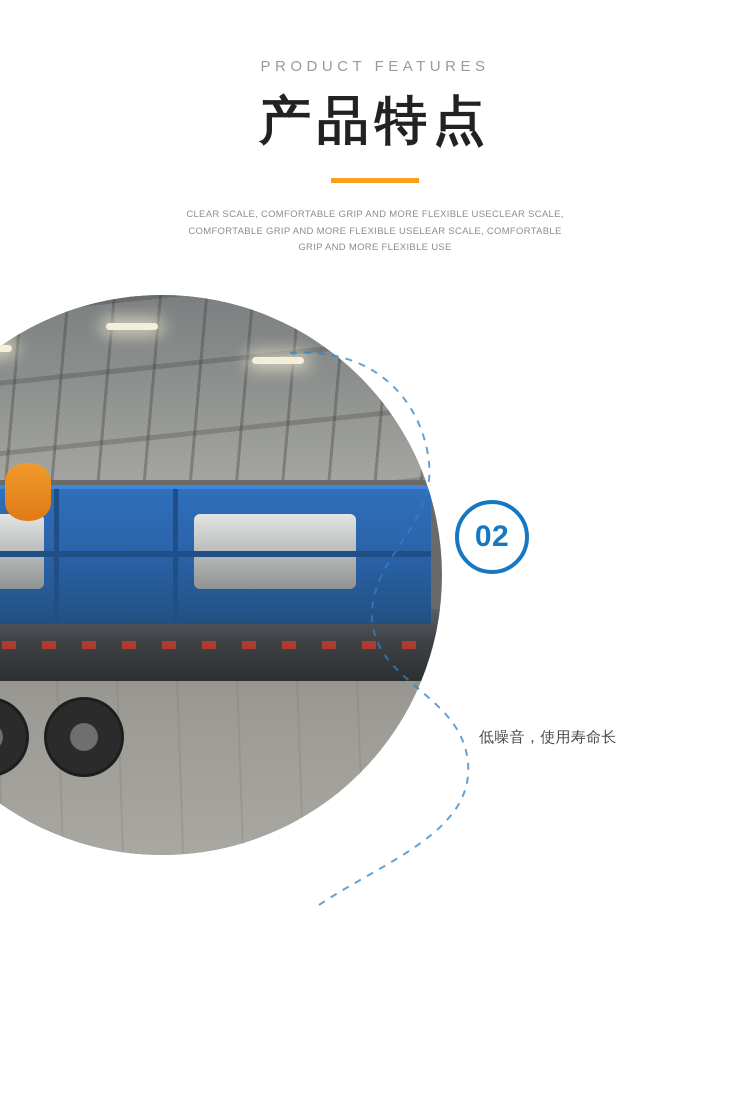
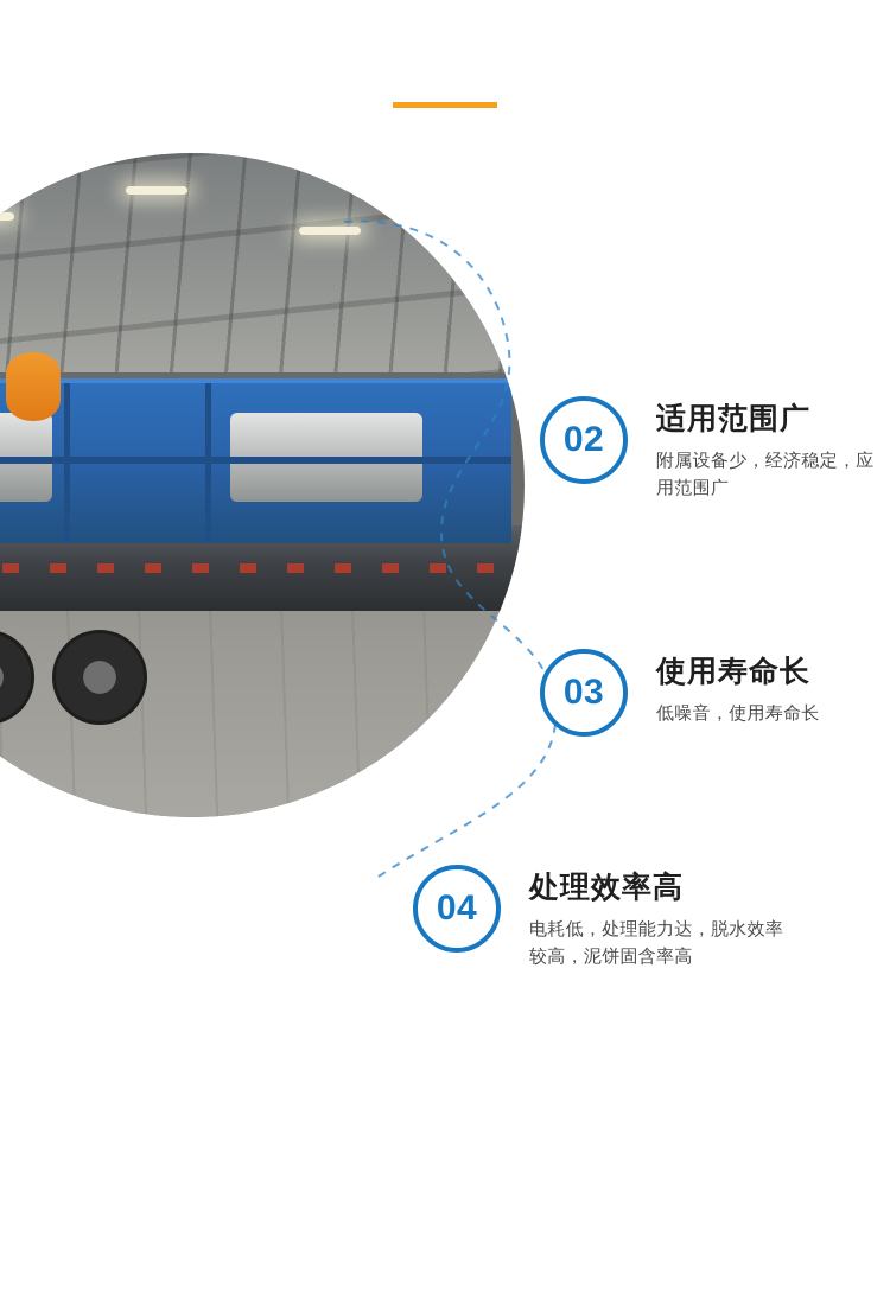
- PRODUCT FEATURES
- 产品特点
- CLEAR SCALE, COMFORTABLE GRIP AND MORE FLEXIBLE USECLEAR SCALE, COMFORTABLE GRIP AND MORE FLEXIBLE USELEAR SCALE, COMFORTABLE GRIP AND MORE FLEXIBLE USE
  02
+ 适用范围广
+ 附属设备少，经济稳定，应用范围广
+ 03
+ 使用寿命长
  低噪音，使用寿命长
+ 04
+ 处理效率高
+ 电耗低，处理能力达，脱水效率较高，泥饼固含率高
